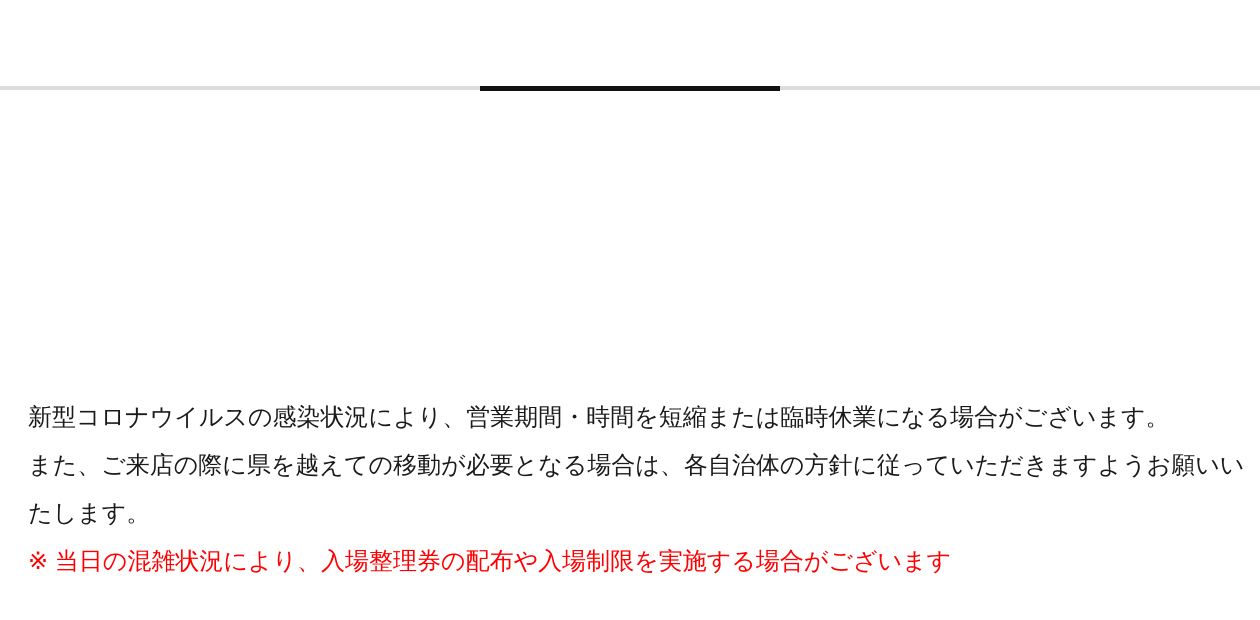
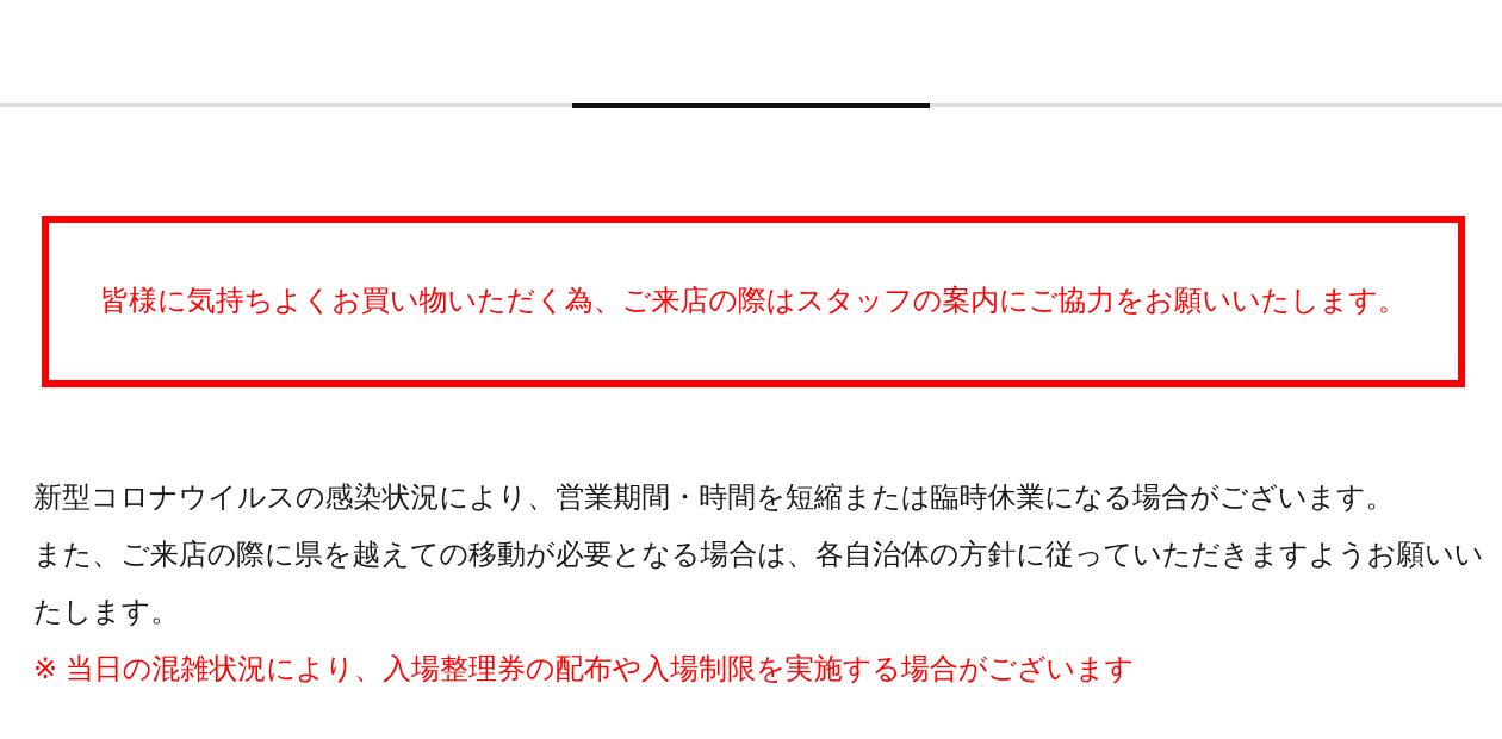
+ 皆様に気持ちよくお買い物いただく為、ご来店の際はスタッフの案内にご協力をお願いいたします。
  新型コロナウイルスの感染状況により、営業期間・時間を短縮または臨時休業になる場合がございます。
  また、ご来店の際に県を越えての移動が必要となる場合は、各自治体の方針に従っていただきますようお願いい
  たします。
  ※ 当日の混雑状況により、入場整理券の配布や入場制限を実施する場合がございます
